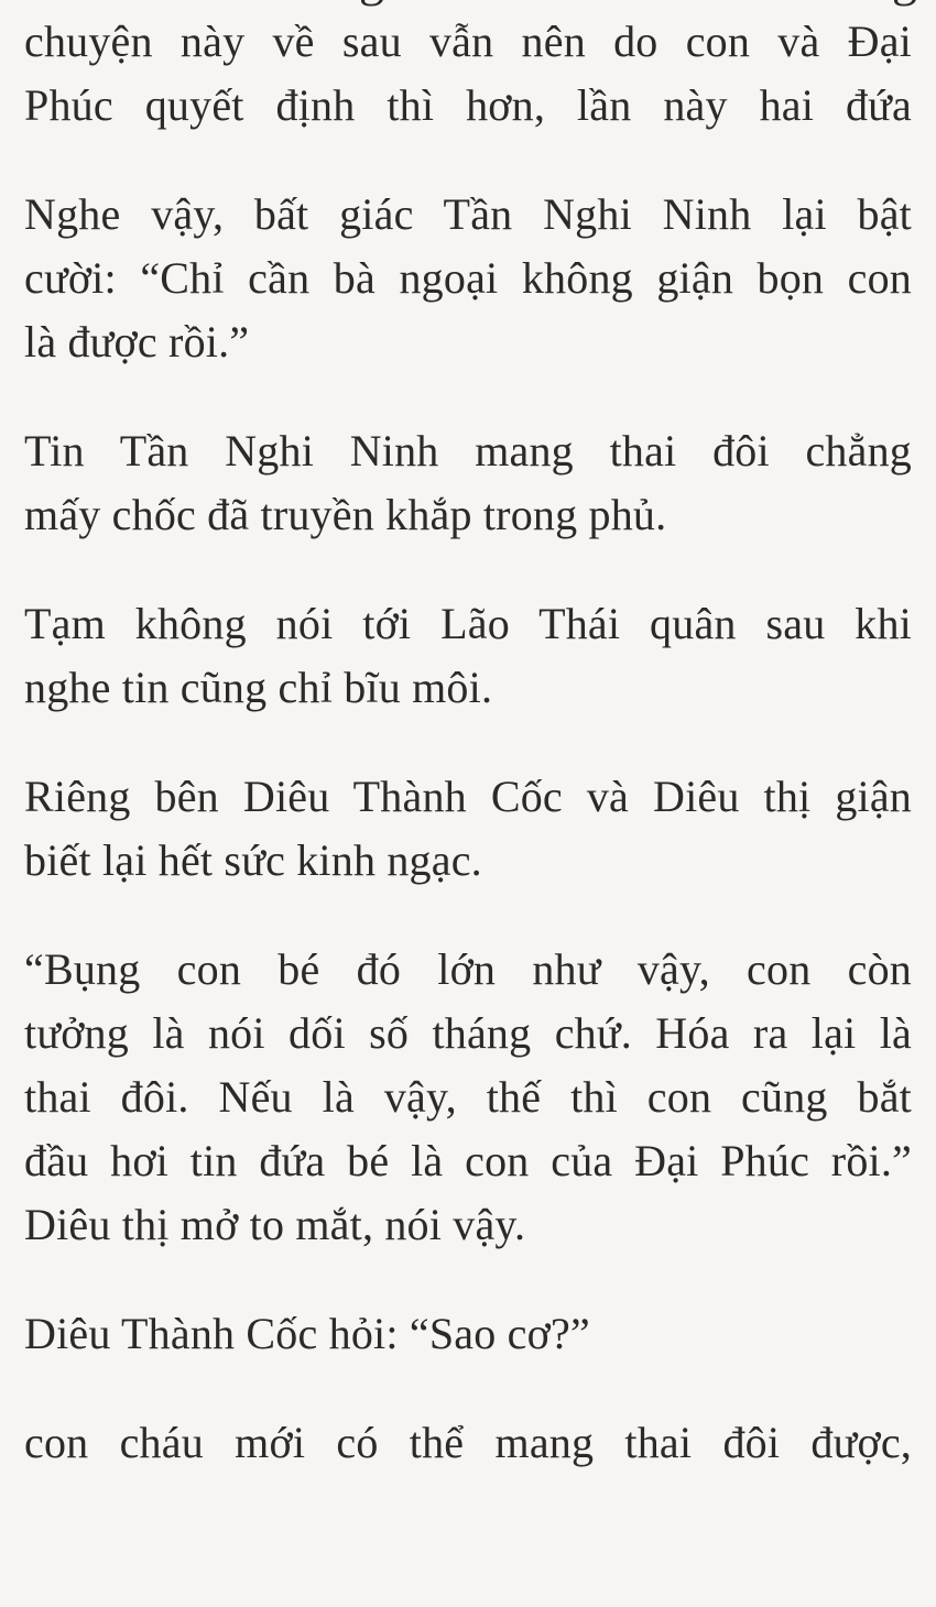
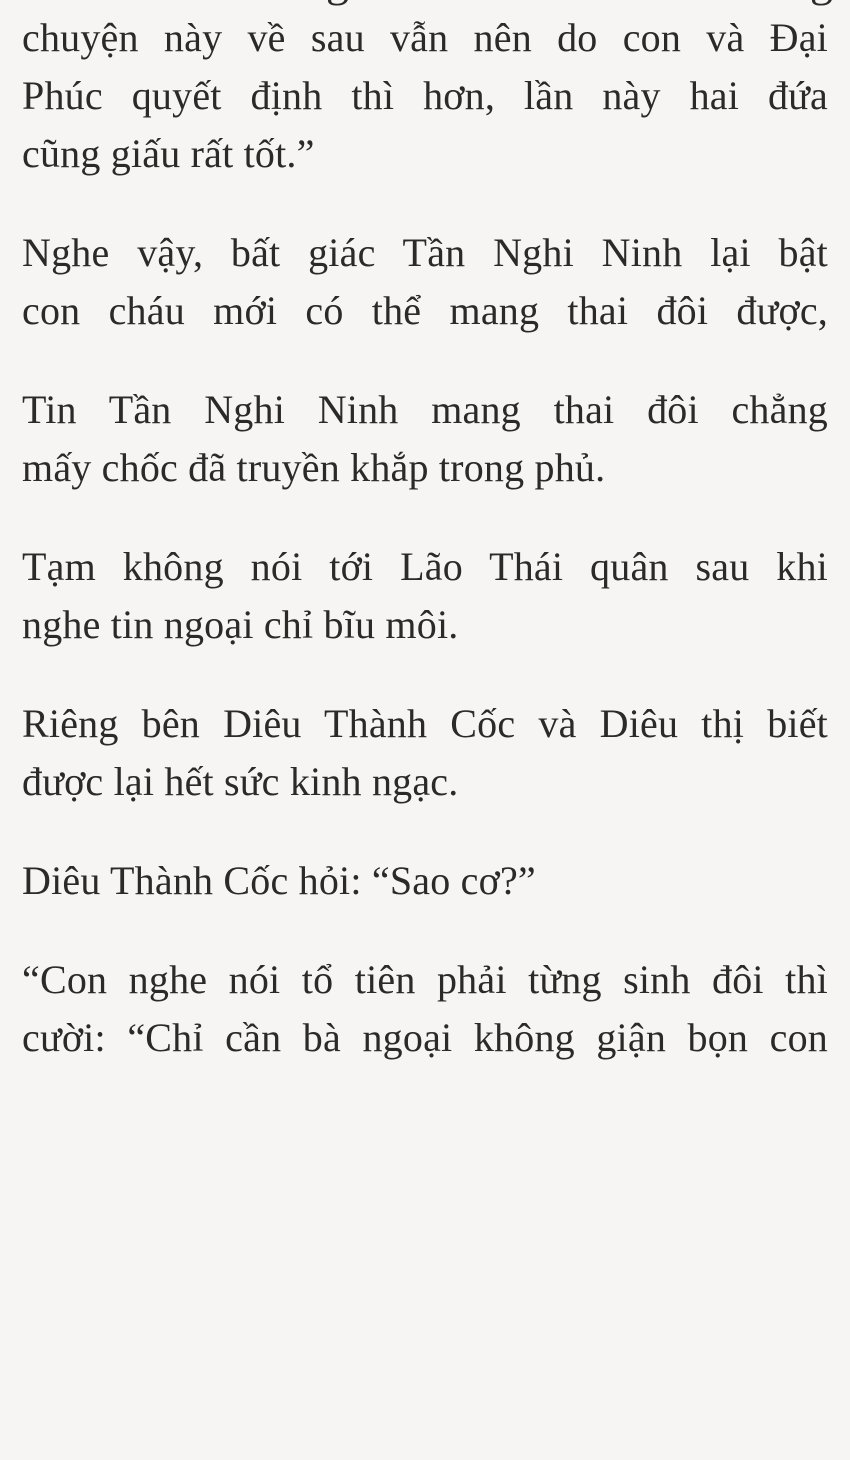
  chuyện này về sau vẫn nên do con và Đại
  Phúc quyết định thì hơn, lần này hai đứa
+ cũng giấu rất tốt.”
  Nghe vậy, bất giác Tần Nghi Ninh lại bật
- cười: “Chỉ cần bà ngoại không giận bọn con
+ con cháu mới có thể mang thai đôi được,
- là được rồi.”
  Tin Tần Nghi Ninh mang thai đôi chẳng
  mấy chốc đã truyền khắp trong phủ.
  Tạm không nói tới Lão Thái quân sau khi
- nghe tin cũng chỉ bĩu môi.
+ nghe tin ngoại chỉ bĩu môi.
- Riêng bên Diêu Thành Cốc và Diêu thị giận
+ Riêng bên Diêu Thành Cốc và Diêu thị biết
- biết lại hết sức kinh ngạc.
+ được lại hết sức kinh ngạc.
- “Bụng con bé đó lớn như vậy, con còn
- tưởng là nói dối số tháng chứ. Hóa ra lại là
- thai đôi. Nếu là vậy, thế thì con cũng bắt
- đầu hơi tin đứa bé là con của Đại Phúc rồi.”
- Diêu thị mở to mắt, nói vậy.
  Diêu Thành Cốc hỏi: “Sao cơ?”
+ “Con nghe nói tổ tiên phải từng sinh đôi thì
- con cháu mới có thể mang thai đôi được,
+ cười: “Chỉ cần bà ngoại không giận bọn con
